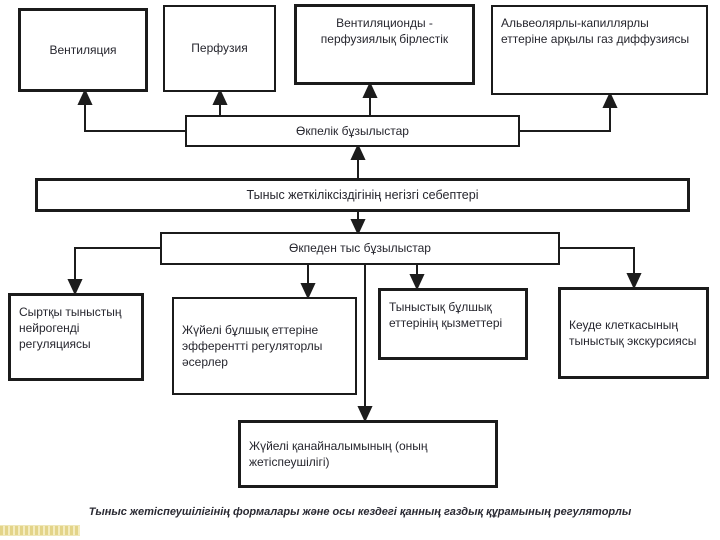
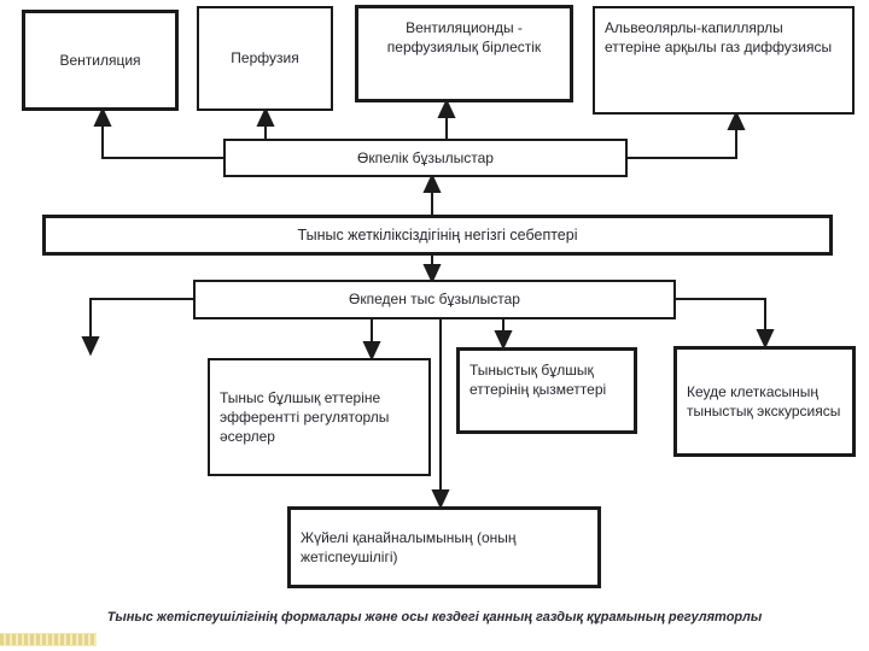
  Вентиляция
  Перфузия
  Вентиляционды - перфузиялық бірлестік
  Альвеолярлы-капиллярлы еттеріне арқылы газ диффузиясы
  Өкпелік бұзылыстар
  Тыныс жеткіліксіздігінің негізгі себептері
  Өкпеден тыс бұзылыстар
- Сыртқы тыныстың нейрогенді регуляциясы
- Жүйелі бұлшық еттеріне эфферентті регуляторлы әсерлер
+ Тыныс бұлшық еттеріне эфферентті регуляторлы әсерлер
  Тыныстық бұлшық еттерінің қызметтері
  Кеуде клеткасының тыныстық экскурсиясы
  Жүйелі қанайналымының (оның жетіспеушілігі)
  Тыныс жетіспеушілігінің формалары және осы кездегі қанның газдық құрамының регуляторлы
